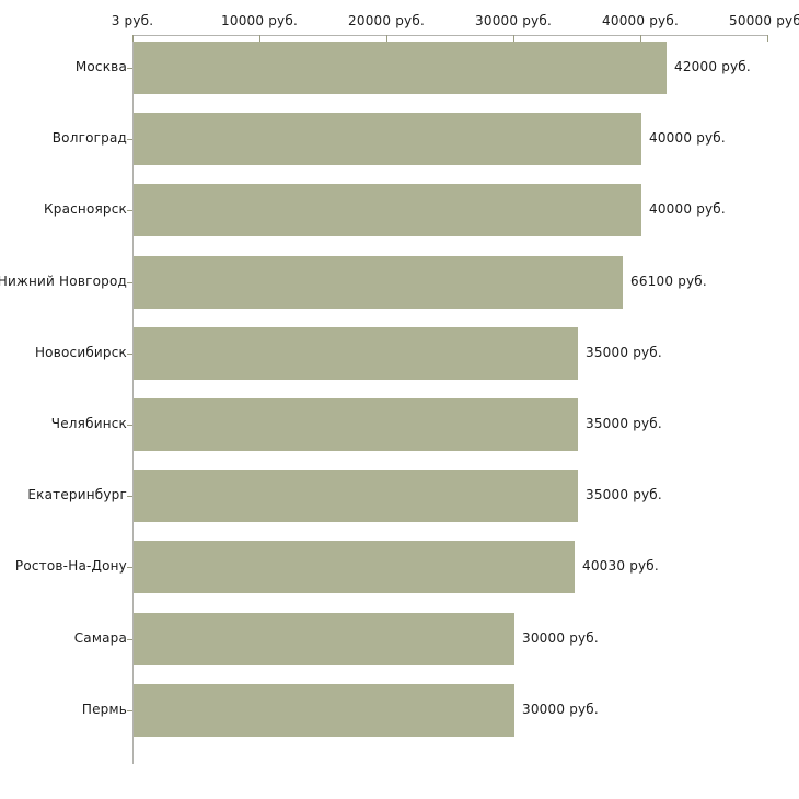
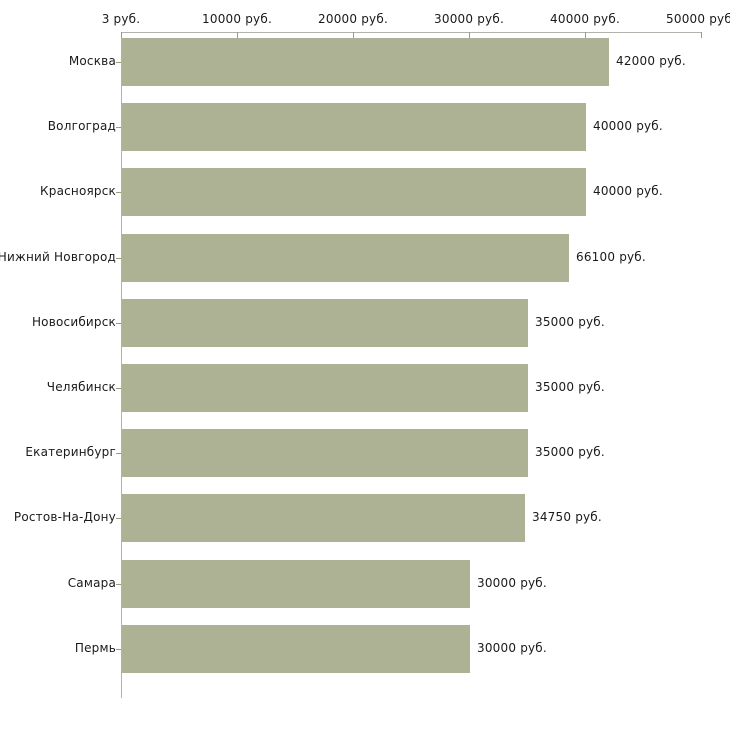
  3 руб.
  10000 руб.
  20000 руб.
  30000 руб.
  40000 руб.
  50000 руб
  Москва
  42000 руб.
  Волгоград
  40000 руб.
  Красноярск
  40000 руб.
  Нижний Новгород
  66100 руб.
  Новосибирск
  35000 руб.
  Челябинск
  35000 руб.
  Екатеринбург
  35000 руб.
  Ростов-На-Дону
- 40030 руб.
+ 34750 руб.
  Самара
  30000 руб.
  Пермь
  30000 руб.
